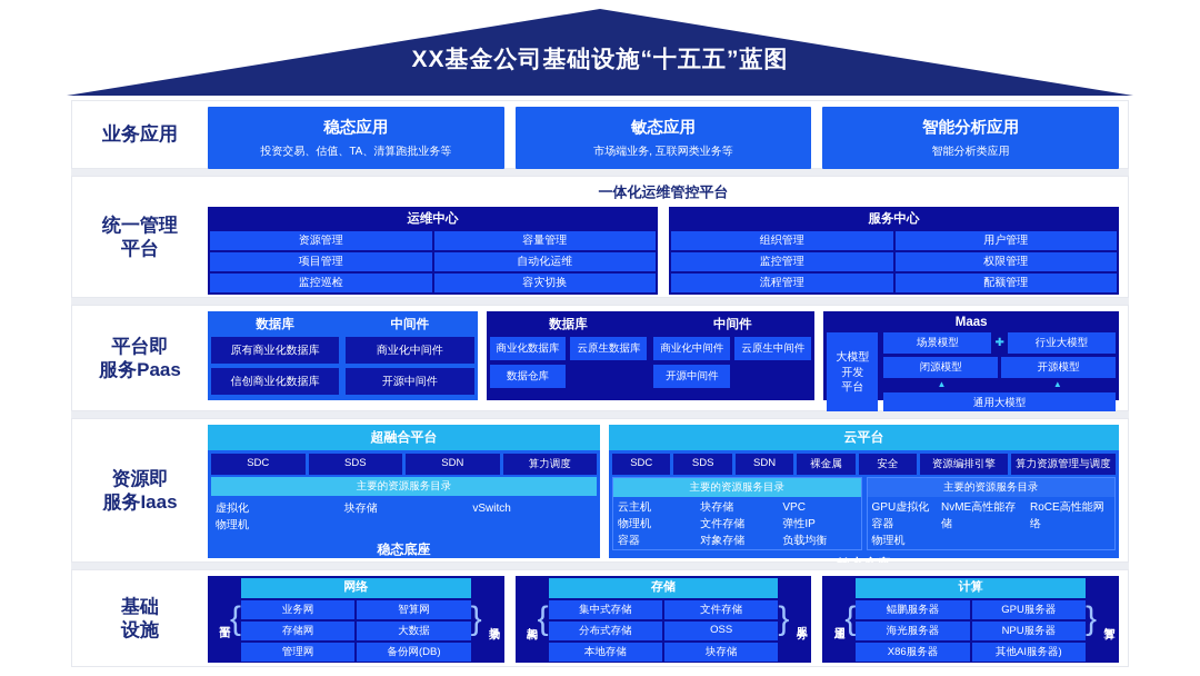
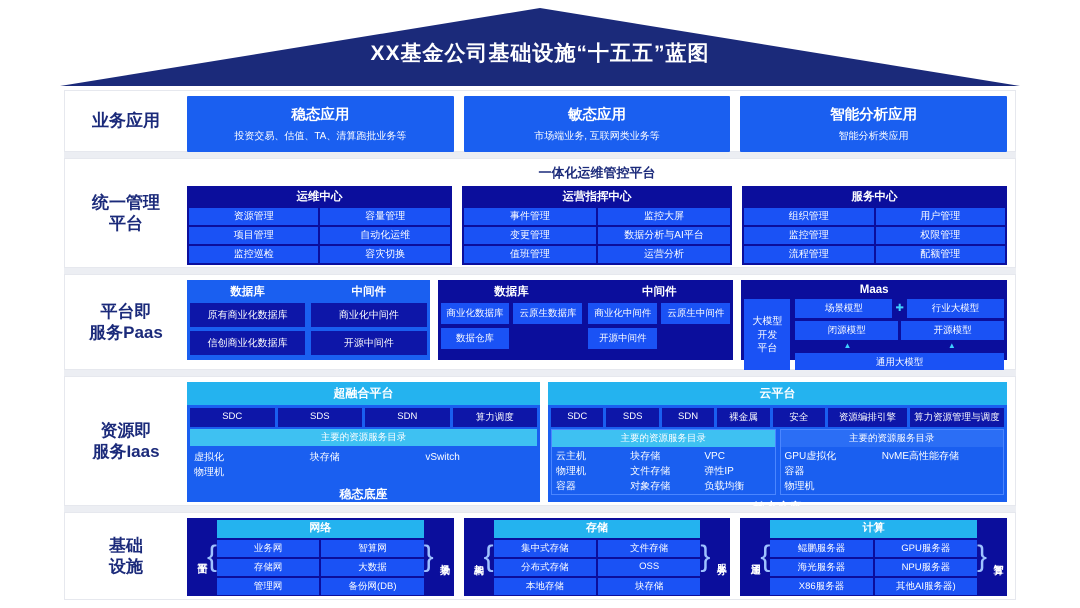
  XX基金公司基础设施“十五五”蓝图
  业务应用
  稳态应用
  投资交易、估值、TA、清算跑批业务等
  敏态应用
  市场端业务, 互联网类业务等
  智能分析应用
  智能分析类应用
  统一管理
  平台
  一体化运维管控平台
  运维中心
  资源管理
  容量管理
  项目管理
  自动化运维
  监控巡检
  容灾切换
+ 运营指挥中心
+ 事件管理
+ 监控大屏
+ 变更管理
+ 数据分析与AI平台
+ 值班管理
+ 运营分析
  服务中心
  组织管理
  用户管理
  监控管理
  权限管理
  流程管理
  配额管理
  平台即
  服务Paas
  数据库
  原有商业化数据库
  信创商业化数据库
  中间件
  商业化中间件
  开源中间件
  数据库
  商业化数据库
  云原生数据库
  数据仓库
  中间件
  商业化中间件
  云原生中间件
  开源中间件
  Maas
  大模型
  开发
  平台
  场景模型
  ✚
  行业大模型
  闭源模型
  开源模型
  ▲
  ▲
  通用大模型
  资源即
  服务Iaas
  超融合平台
  SDC
  SDS
  SDN
  算力调度
  主要的资源服务目录
  虚拟化
  物理机
  块存储
  vSwitch
  稳态底座
  云平台
  SDC
  SDS
  SDN
  裸金属
  安全
  资源编排引擎
  算力资源管理与调度
  主要的资源服务目录
  云主机
  物理机
  容器
  块存储
  文件存储
  对象存储
  VPC
  弹性IP
  负载均衡
  主要的资源服务目录
  GPU虚拟化
  容器
  物理机
  NvME高性能存储
- RoCE高性能网络
  基础
  设施
  {
  网络
  业务网
  智算网
  存储网
  大数据
  管理网
  备份网(DB)
  }
  {
  存储
  集中式存储
  文件存储
  分布式存储
  OSS
  本地存储
  块存储
  }
  {
  计算
  鲲鹏服务器
  GPU服务器
  海光服务器
  NPU服务器
  X86服务器
  其他AI服务器)
  }
